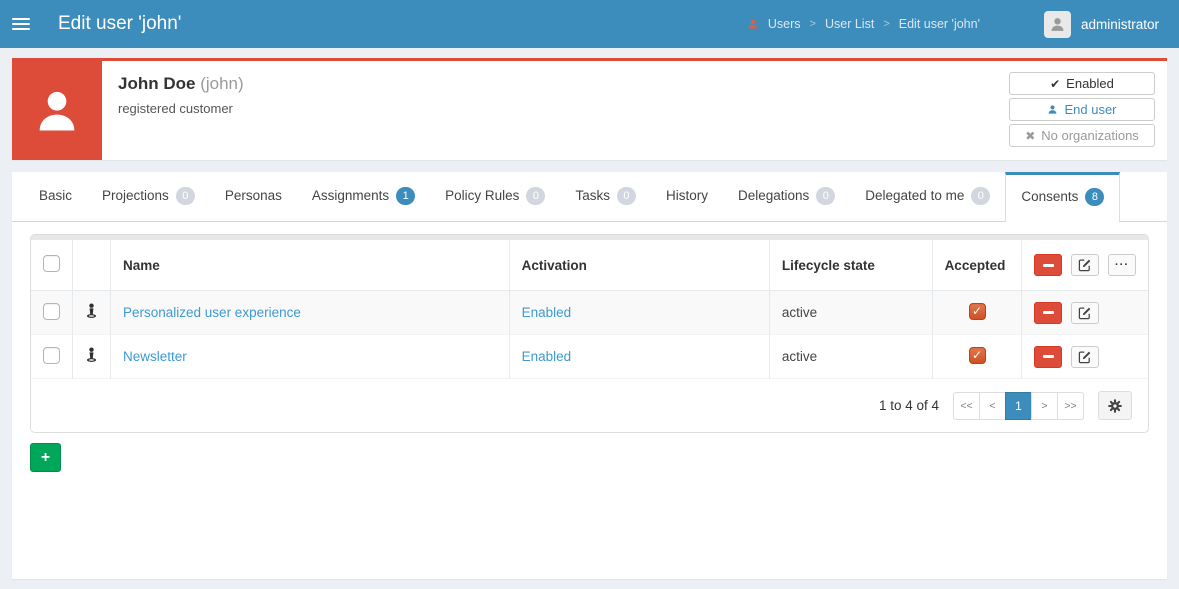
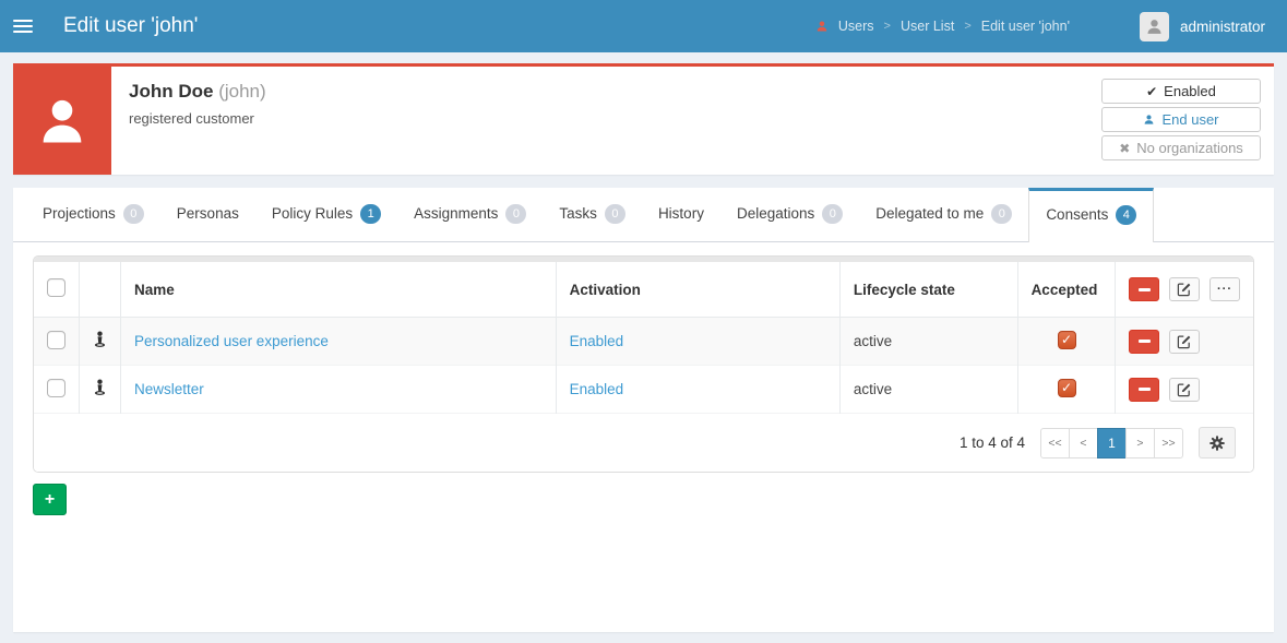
  Edit user 'john'
  Users
  >
  User List
  >
  Edit user 'john'
  administrator
  John Doe (john)
  registered customer
  ✔
  Enabled
  End user
  ✖
  No organizations
- Basic
  Projections
  0
  Personas
- Assignments
+ Policy Rules
  1
- Policy Rules
+ Assignments
  0
  Tasks
  0
  History
  Delegations
  0
  Delegated to me
  0
  Consents
- 8
+ 4
  		Name	Activation	Lifecycle state	Accepted	···
  		Personalized user experience	Enabled	active
  		Newsletter	Enabled	active
  1 to 4 of 4
  <<
  <
  1
  >
  >>
  +
